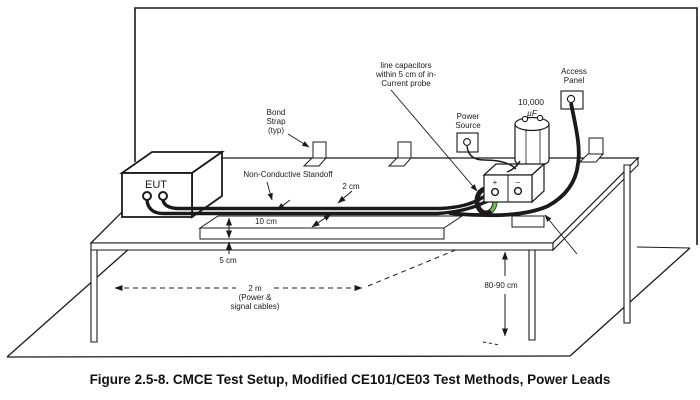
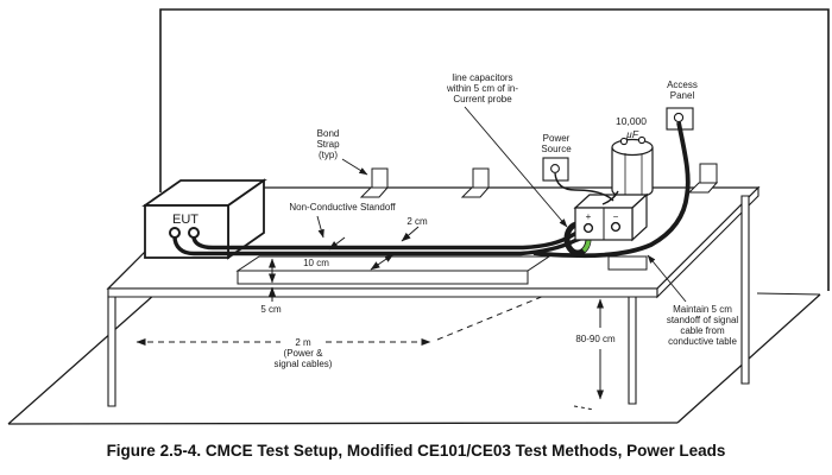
  line capacitors
  within 5 cm of in-
  Current probe
  Access
  Panel
  10,000
  µF
  Power
  Source
  Bond
  Strap
  (typ)
  EUT
  Non-Conductive Standoff
+ Maintain 5 cm
+ standoff of signal
+ cable from
+ conductive table
  2 cm
  10 cm
  5 cm
  2 m
  (Power &
  signal cables)
  80-90 cm
  +
  −
- Figure 2.5-8. CMCE Test Setup, Modified CE101/CE03 Test Methods, Power Leads
+ Figure 2.5-4. CMCE Test Setup, Modified CE101/CE03 Test Methods, Power Leads
